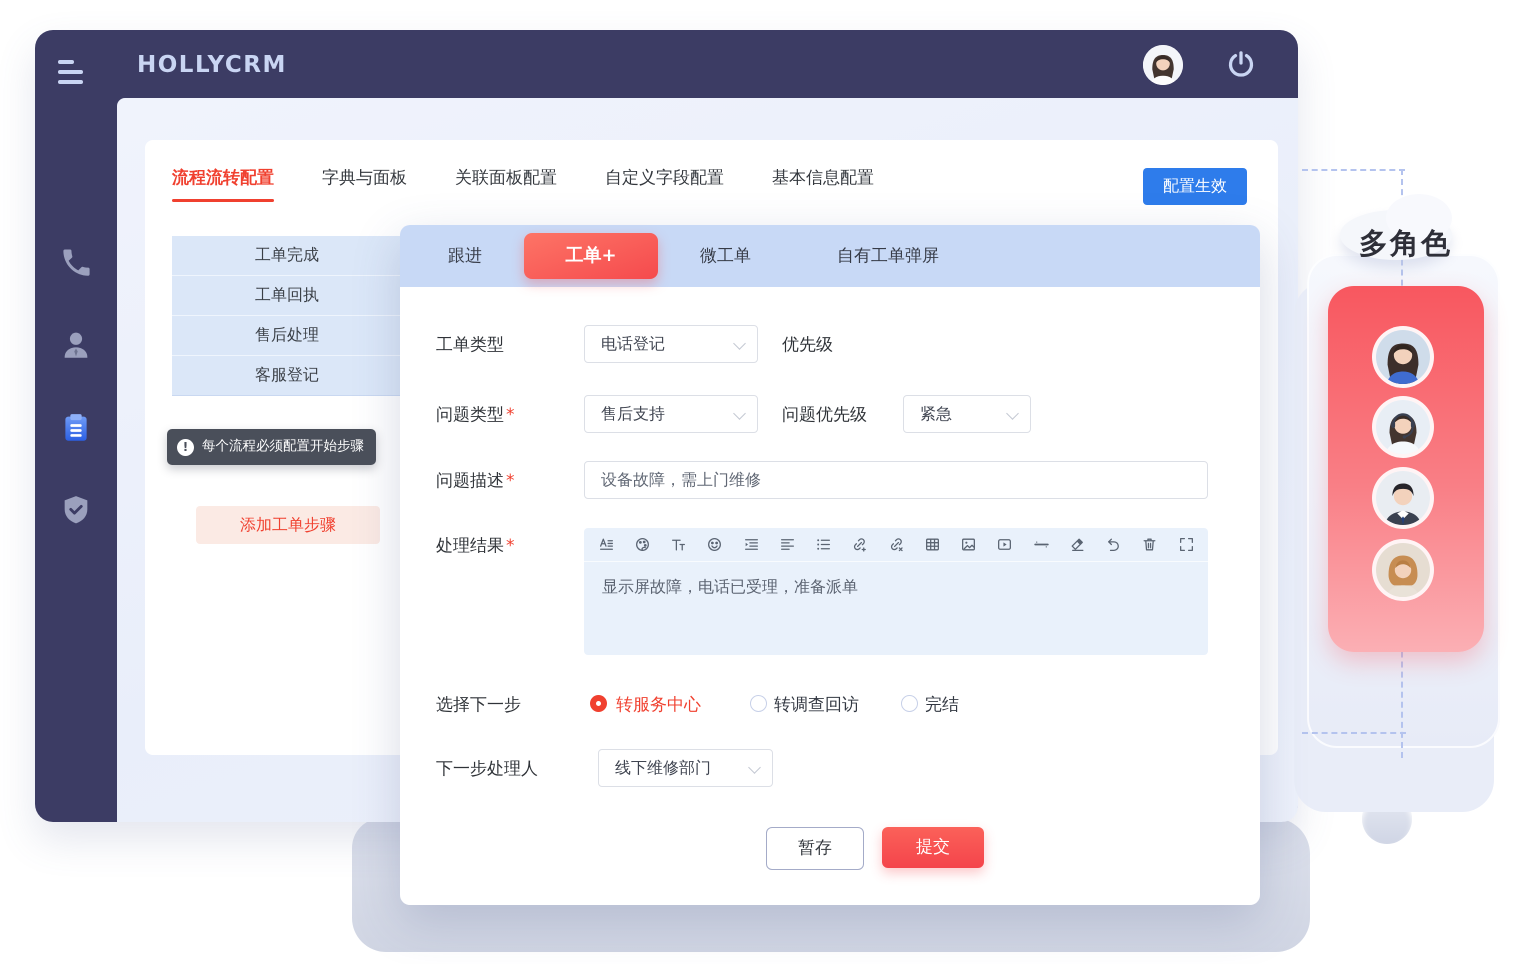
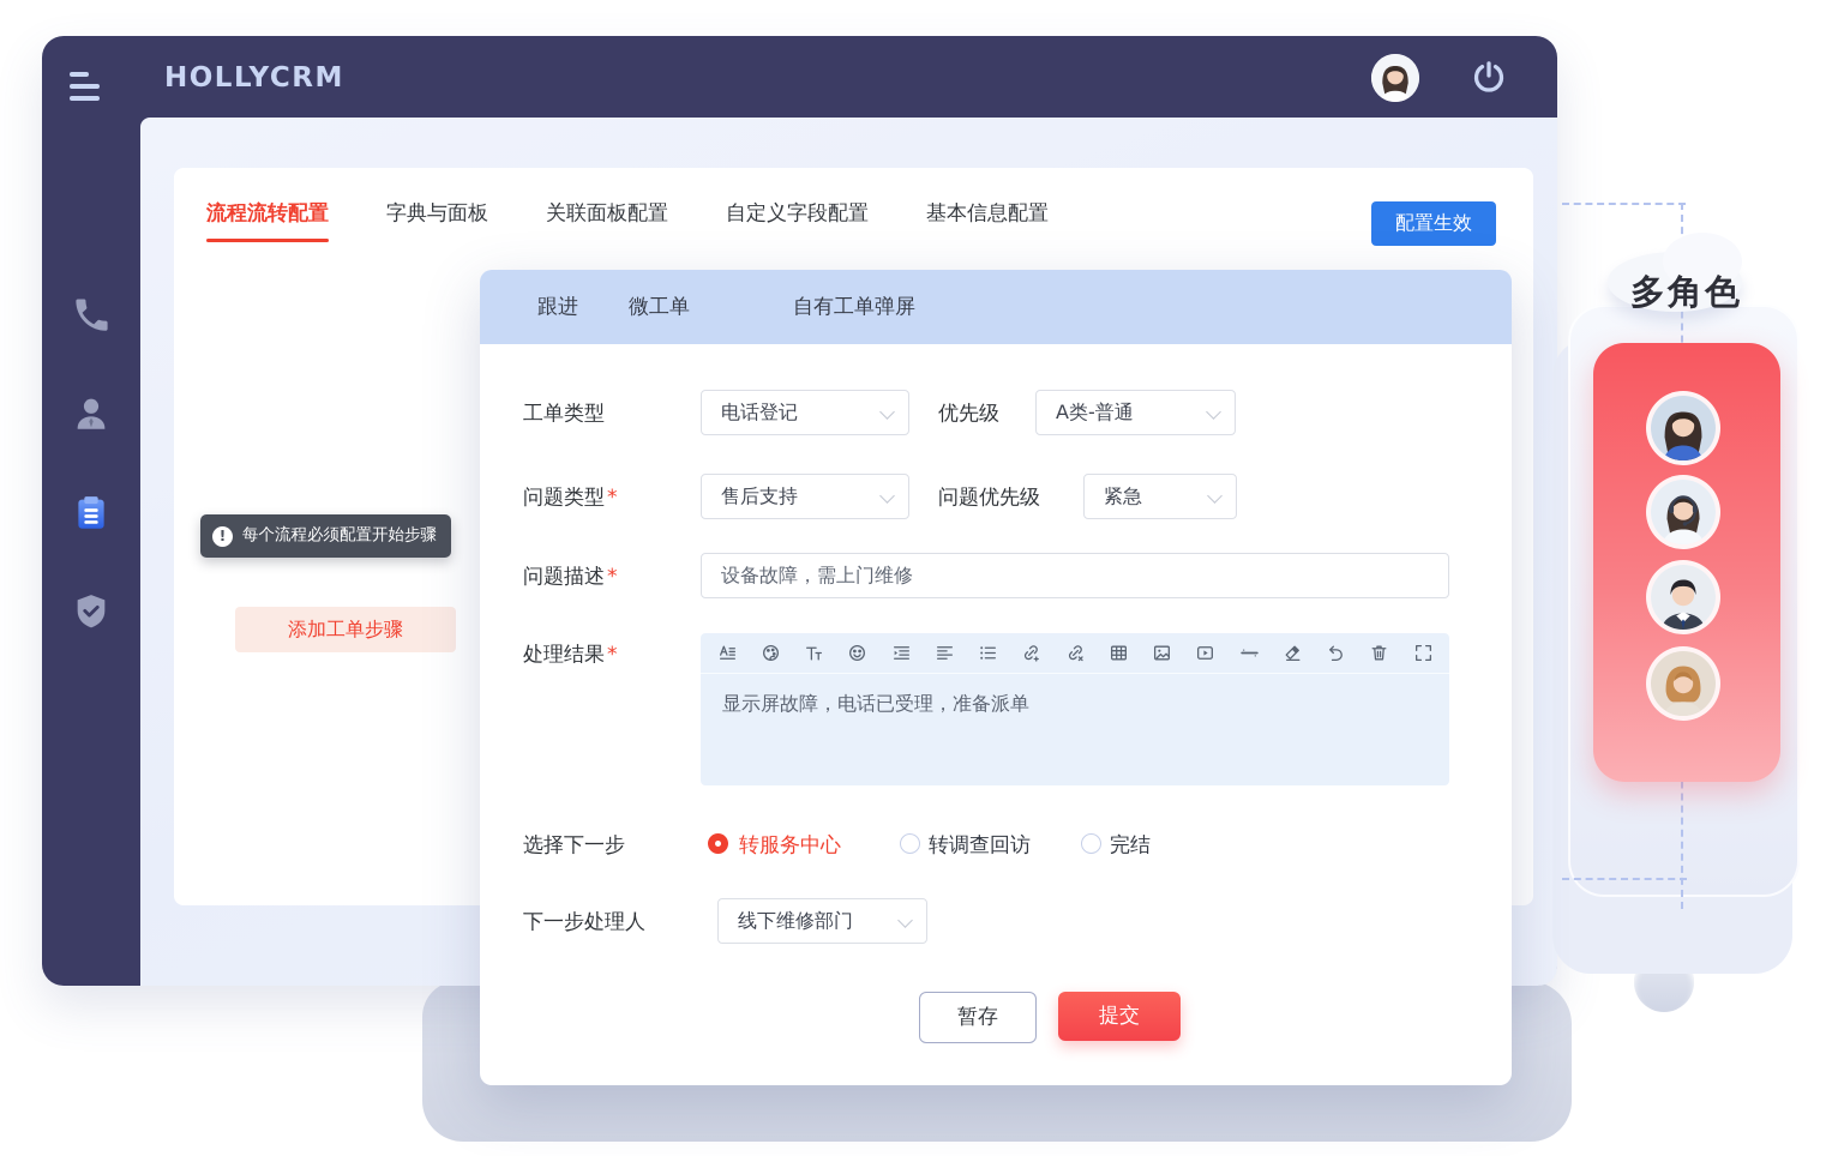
  HOLLYCRM
  流程流转配置
  字典与面板
  关联面板配置
  自定义字段配置
  基本信息配置
  配置生效
- 工单完成
- 工单回执
- 售后处理
- 客服登记
  !
  每个流程必须配置开始步骤
  添加工单步骤
  跟进
- 工单+
  微工单
  自有工单弹屏
  工单类型
  电话登记
  优先级
+ A类-普通
  问题类型*
  售后支持
  问题优先级
  紧急
  问题描述*
  设备故障，需上门维修
  处理结果*
  显示屏故障，电话已受理，准备派单
  选择下一步
  转服务中心
  转调查回访
  完结
  下一步处理人
  线下维修部门
  暂存
  提交
  多角色
